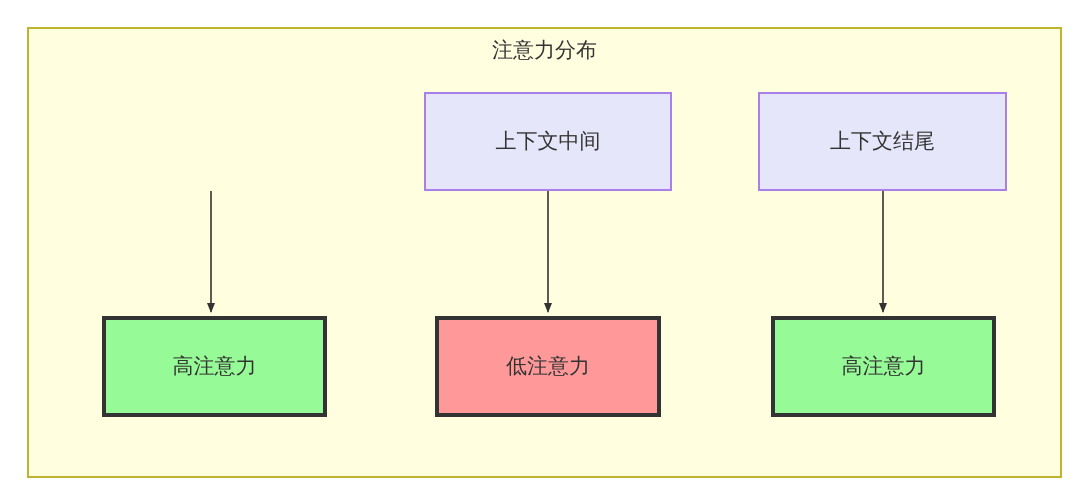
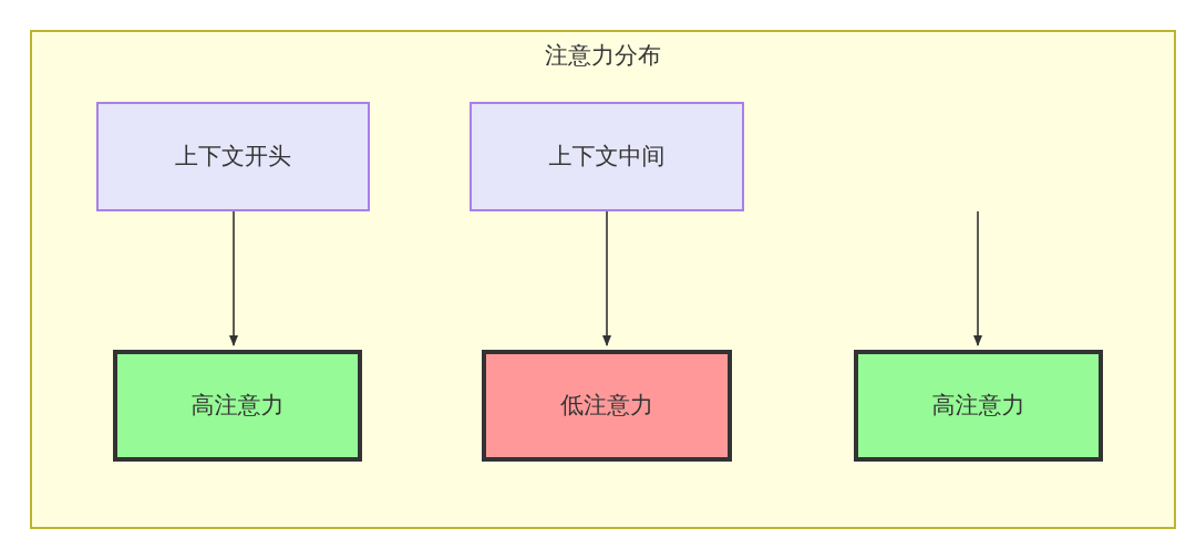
  注意力分布
+ 上下文开头
  上下文中间
- 上下文结尾
  高注意力
  低注意力
  高注意力
